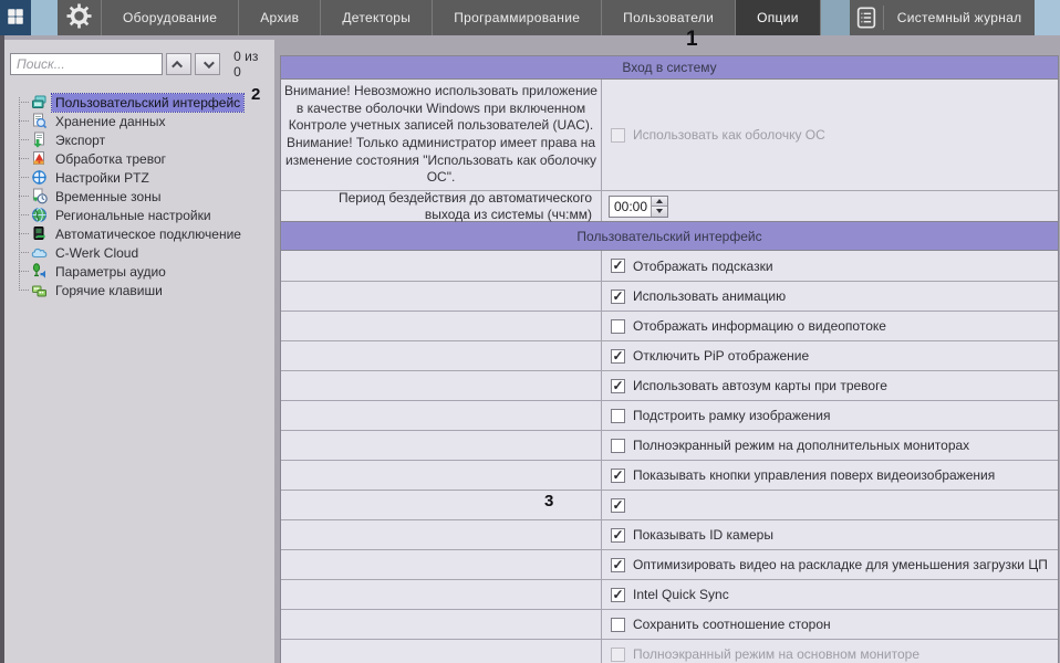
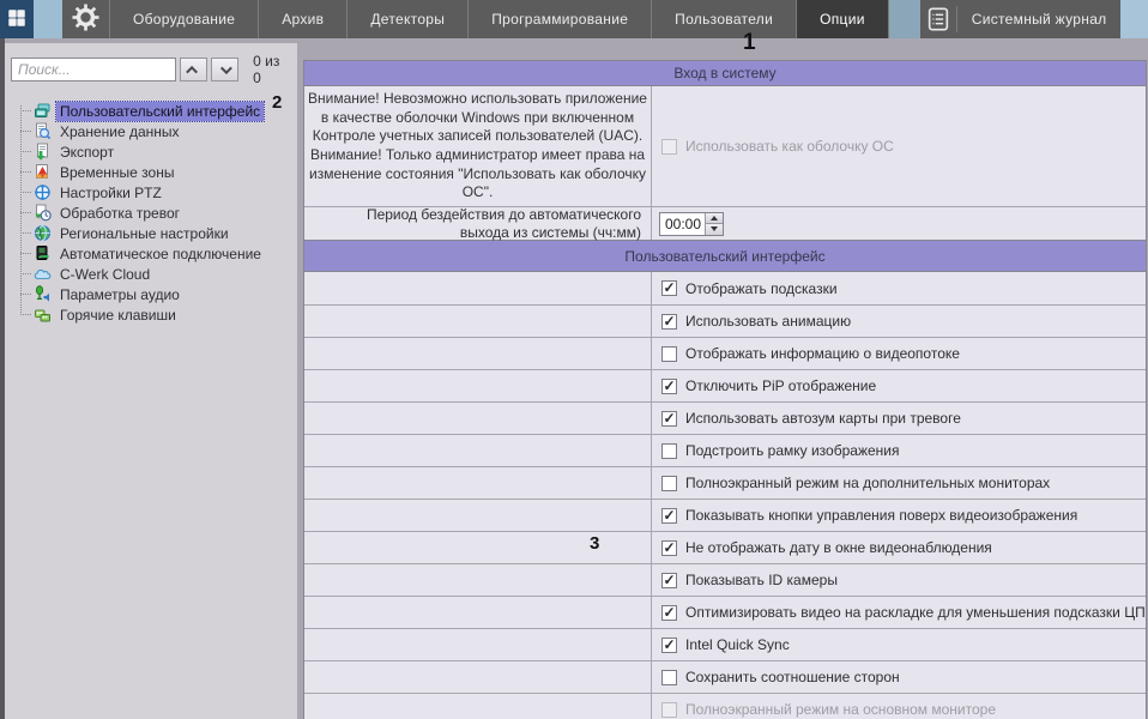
  Оборудование
  Архив
  Детекторы
  Программирование
  Пользователи
  Опции
  Системный журнал
  Поиск...
  0 из 0
  Пользовательский интерфейс
  Хранение данных
  Экспорт
- Обработка тревог
+ Временные зоны
  Настройки PTZ
- Временные зоны
+ Обработка тревог
  Региональные настройки
  Автоматическое подключение
  C-Werk Cloud
  Параметры аудио
  Горячие клавиши
  Вход в систему
  Внимание! Невозможно использовать приложение в качестве оболочки Windows при включенном Контроле учетных записей пользователей (UAC).
  Внимание! Только администратор имеет права на изменение состояния "Использовать как оболочку ОС".
  Использовать как оболочку ОС
  Период бездействия до автоматического выхода из системы (чч:мм)
  00:00
  Пользовательский интерфейс
  Отображать подсказки
  Использовать анимацию
  Отображать информацию о видеопотоке
  Отключить PiP отображение
  Использовать автозум карты при тревоге
  Подстроить рамку изображения
  Полноэкранный режим на дополнительных мониторах
  Показывать кнопки управления поверх видеоизображения
+ Не отображать дату в окне видеонаблюдения
  Показывать ID камеры
- Оптимизировать видео на раскладке для уменьшения загрузки ЦП
+ Оптимизировать видео на раскладке для уменьшения подсказки ЦП
  Intel Quick Sync
  Сохранить соотношение сторон
  Полноэкранный режим на основном мониторе
  1
  2
  3
